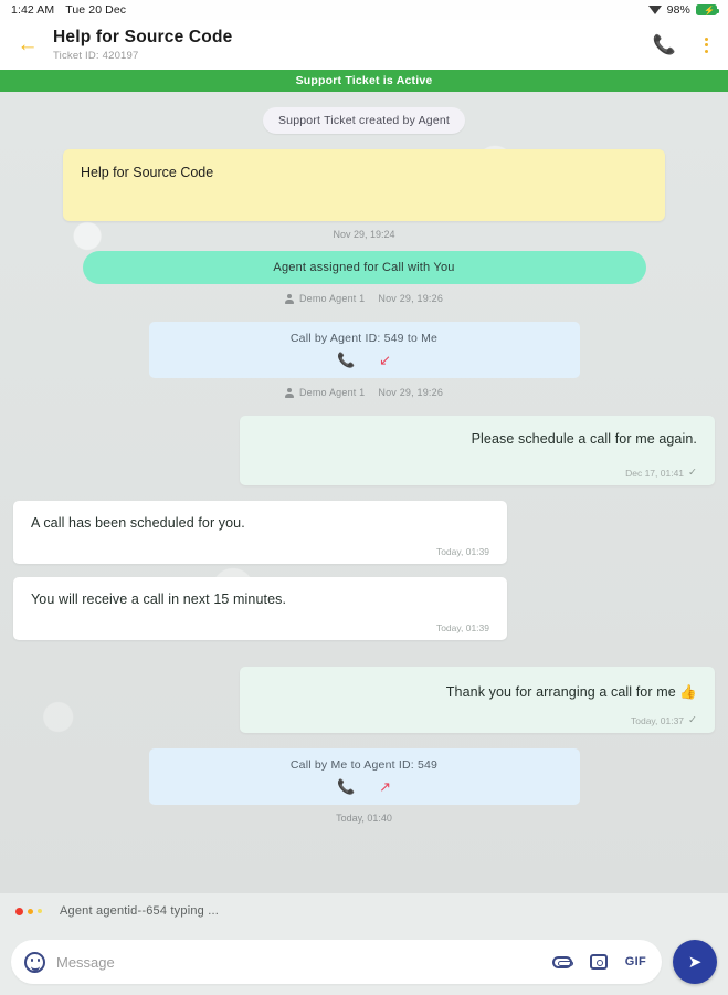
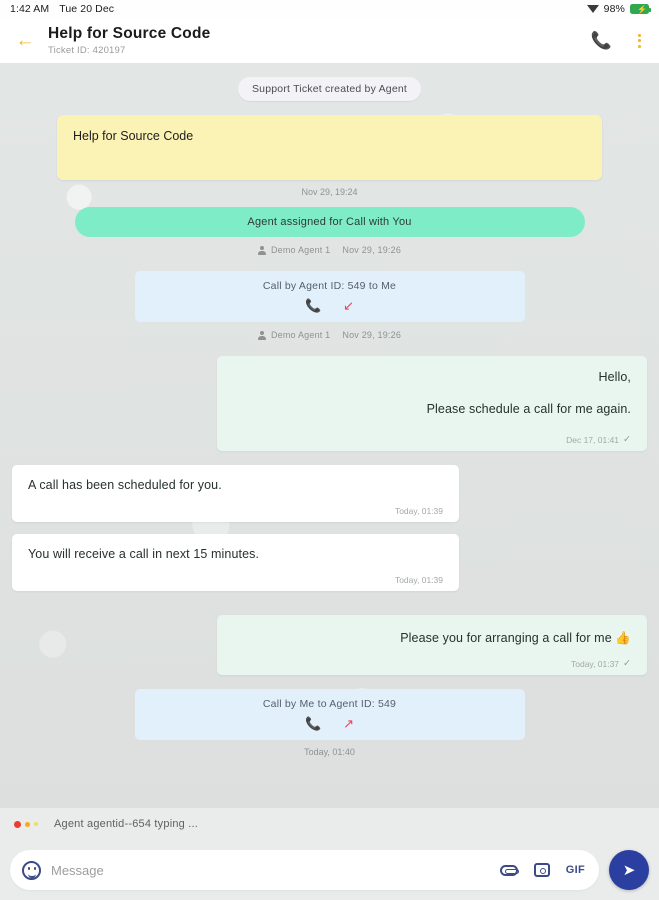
  1:42 AM
  Tue 20 Dec
  98%
  ⚡
  ←
  Help for Source Code
  Ticket ID: 420197
  📞
- Support Ticket is Active
  Support Ticket created by Agent
  Help for Source Code
  Nov 29, 19:24
  Agent assigned for Call with You
  Demo Agent 1
  Nov 29, 19:26
  Call by Agent ID: 549 to Me
  📞
  ↙
  Demo Agent 1
  Nov 29, 19:26
+ Hello,
  Please schedule a call for me again.
  Dec 17, 01:41
  ✓
  A call has been scheduled for you.
  Today, 01:39
  You will receive a call in next 15 minutes.
  Today, 01:39
- Thank you for arranging a call for me 👍
+ Please you for arranging a call for me 👍
  Today, 01:37
  ✓
  Call by Me to Agent ID: 549
  📞
  ↗
  Today, 01:40
  Agent agentid--654 typing ...
  Message
  GIF
  ➤
